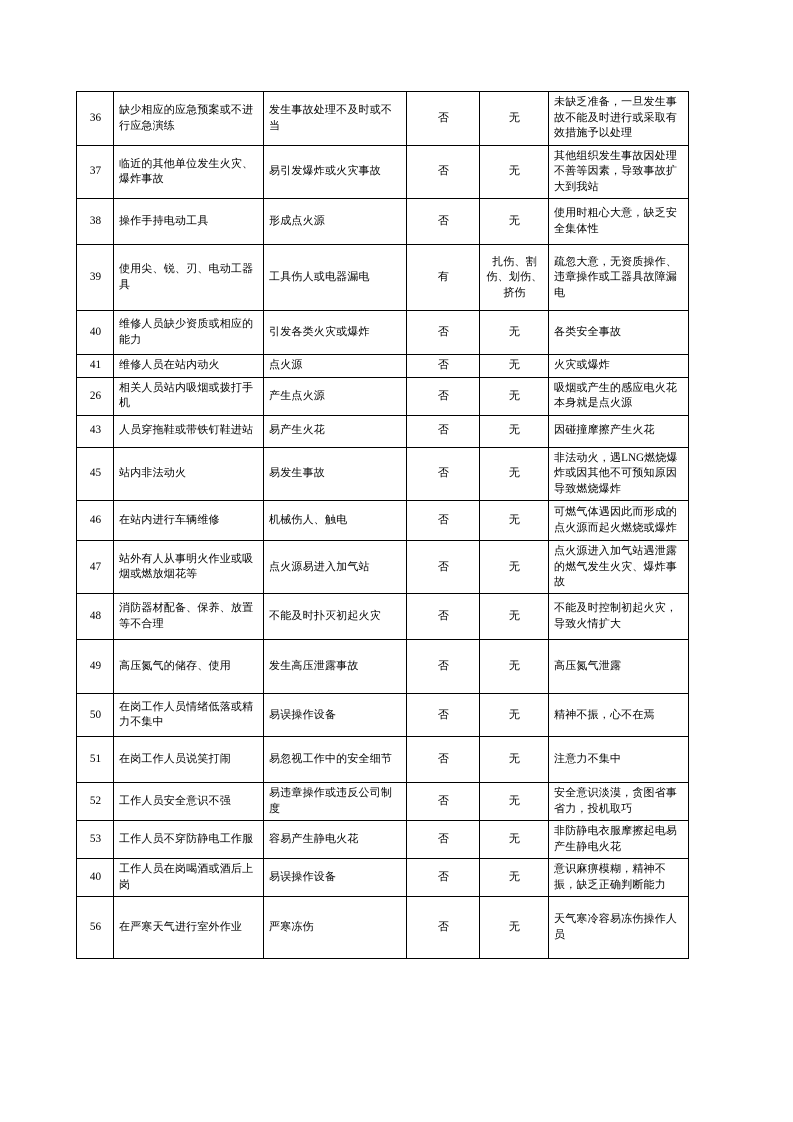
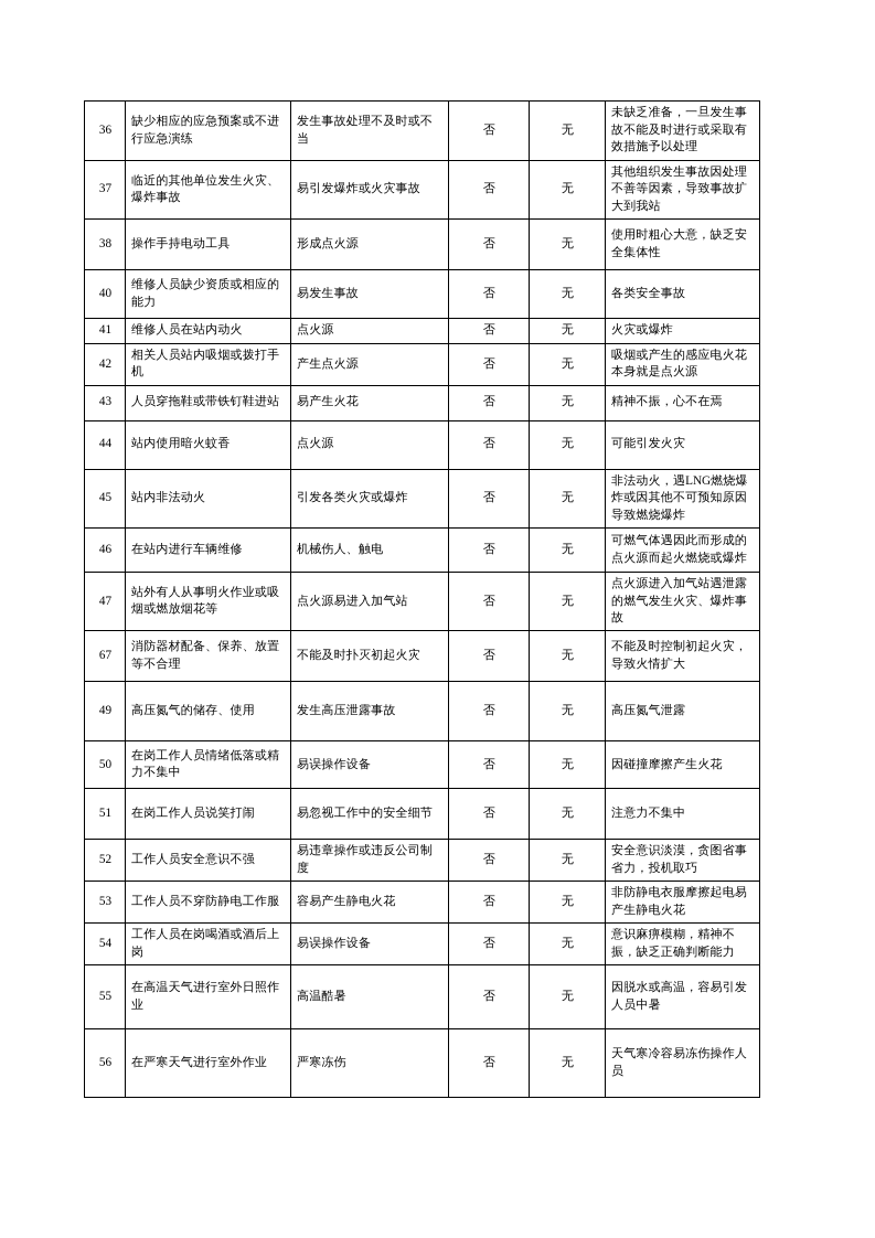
  36	缺少相应的应急预案或不进行应急演练	发生事故处理不及时或不当	否	无	未缺乏准备，一旦发生事故不能及时进行或采取有效措施予以处理
  37	临近的其他单位发生火灾、爆炸事故	易引发爆炸或火灾事故	否	无	其他组织发生事故因处理不善等因素，导致事故扩大到我站
  38	操作手持电动工具	形成点火源	否	无	使用时粗心大意，缺乏安全集体性
- 39	使用尖、锐、刃、电动工器具	工具伤人或电器漏电	有	扎伤、割伤、划伤、挤伤	疏忽大意，无资质操作、违章操作或工器具故障漏电
- 40	维修人员缺少资质或相应的能力	引发各类火灾或爆炸	否	无	各类安全事故
+ 40	维修人员缺少资质或相应的能力	易发生事故	否	无	各类安全事故
  41	维修人员在站内动火	点火源	否	无	火灾或爆炸
- 26	相关人员站内吸烟或拨打手机	产生点火源	否	无	吸烟或产生的感应电火花本身就是点火源
+ 42	相关人员站内吸烟或拨打手机	产生点火源	否	无	吸烟或产生的感应电火花本身就是点火源
- 43	人员穿拖鞋或带铁钉鞋进站	易产生火花	否	无	因碰撞摩擦产生火花
+ 43	人员穿拖鞋或带铁钉鞋进站	易产生火花	否	无	精神不振，心不在焉
+ 44	站内使用暗火蚊香	点火源	否	无	可能引发火灾
- 45	站内非法动火	易发生事故	否	无	非法动火，遇LNG燃烧爆炸或因其他不可预知原因导致燃烧爆炸
+ 45	站内非法动火	引发各类火灾或爆炸	否	无	非法动火，遇LNG燃烧爆炸或因其他不可预知原因导致燃烧爆炸
  46	在站内进行车辆维修	机械伤人、触电	否	无	可燃气体遇因此而形成的点火源而起火燃烧或爆炸
  47	站外有人从事明火作业或吸烟或燃放烟花等	点火源易进入加气站	否	无	点火源进入加气站遇泄露的燃气发生火灾、爆炸事故
- 48	消防器材配备、保养、放置等不合理	不能及时扑灭初起火灾	否	无	不能及时控制初起火灾，导致火情扩大
+ 67	消防器材配备、保养、放置等不合理	不能及时扑灭初起火灾	否	无	不能及时控制初起火灾，导致火情扩大
  49	高压氮气的储存、使用	发生高压泄露事故	否	无	高压氮气泄露
- 50	在岗工作人员情绪低落或精力不集中	易误操作设备	否	无	精神不振，心不在焉
+ 50	在岗工作人员情绪低落或精力不集中	易误操作设备	否	无	因碰撞摩擦产生火花
  51	在岗工作人员说笑打闹	易忽视工作中的安全细节	否	无	注意力不集中
  52	工作人员安全意识不强	易违章操作或违反公司制度	否	无	安全意识淡漠，贪图省事省力，投机取巧
  53	工作人员不穿防静电工作服	容易产生静电火花	否	无	非防静电衣服摩擦起电易产生静电火花
- 40	工作人员在岗喝酒或酒后上岗	易误操作设备	否	无	意识麻痹模糊，精神不振，缺乏正确判断能力
+ 54	工作人员在岗喝酒或酒后上岗	易误操作设备	否	无	意识麻痹模糊，精神不振，缺乏正确判断能力
+ 55	在高温天气进行室外日照作业	高温酷暑	否	无	因脱水或高温，容易引发人员中暑
  56	在严寒天气进行室外作业	严寒冻伤	否	无	天气寒冷容易冻伤操作人员
